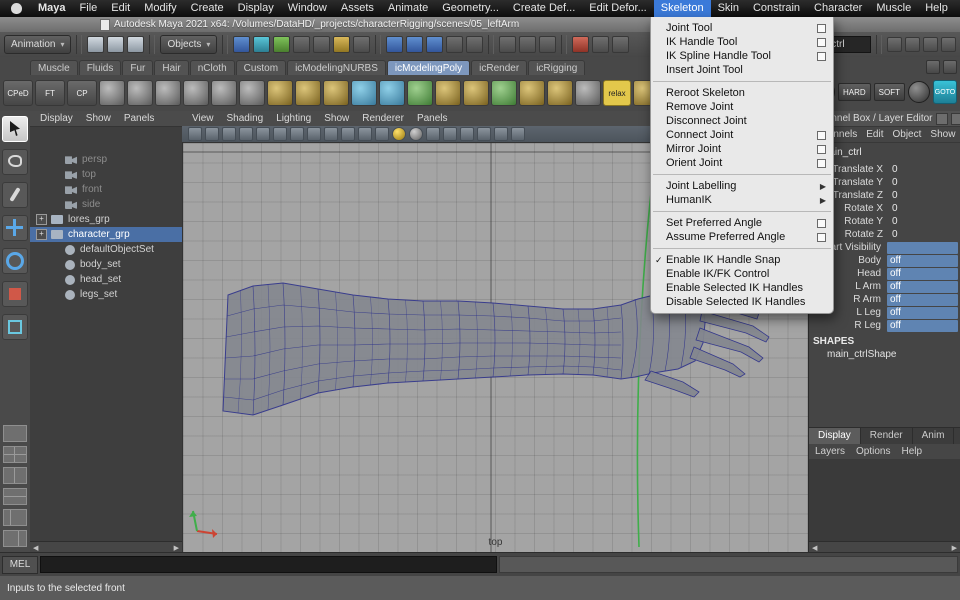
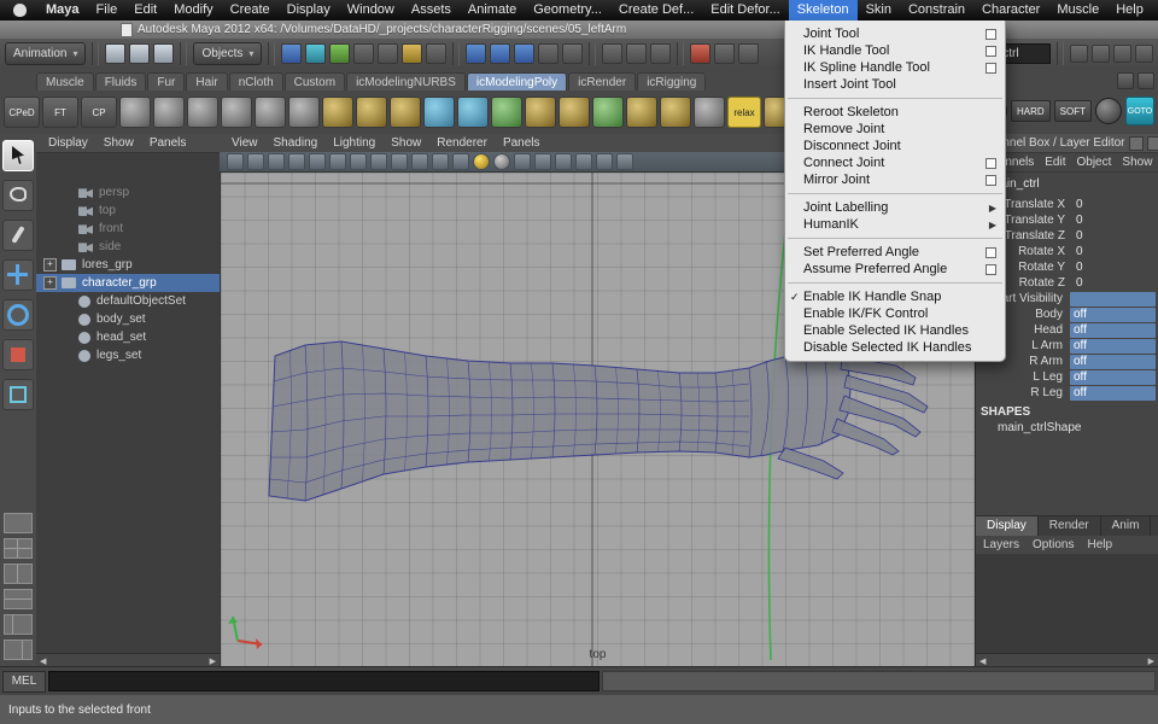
  Maya
  File
  Edit
  Modify
  Create
  Display
  Window
  Assets
  Animate
  Geometry...
  Create Def...
  Edit Defor...
  Skeleton
  Skin
  Constrain
  Character
  Muscle
  Help
- Autodesk Maya 2021 x64: /Volumes/DataHD/_projects/characterRigging/scenes/05_leftArm
+ Autodesk Maya 2012 x64: /Volumes/DataHD/_projects/characterRigging/scenes/05_leftArm
  Animation
  ▾
  Objects
  ▾
  Muscle
  Fluids
  Fur
  Hair
  nCloth
  Custom
  icModelingNURBS
  icModelingPoly
  icRender
  icRigging
  CPeD
  FT
  CP
  relax
  HARD
  SOFT
  Display
  Show
  Panels
  persp
  top
  front
  side
  lores_grp
  character_grp
  defaultObjectSet
  body_set
  head_set
  legs_set
  View
  Shading
  Lighting
  Show
  Renderer
  Panels
  top
  nnel Box / Layer Editor
  Edit
  Object
  Show
  in_ctrl
  Translate X
  0
  Translate Y
  0
  Translate Z
  0
  Rotate X
  0
  Rotate Y
  0
  Rotate Z
  0
  rt Visibility
  Body
  off
  Head
  off
  L Arm
  off
  R Arm
  off
  L Leg
  off
  R Leg
  off
  SHAPES
  main_ctrlShape
  Display
  Render
  Anim
  Layers
  Options
  Help
  MEL
  Inputs to the selected front
  Joint Tool
  IK Handle Tool
  IK Spline Handle Tool
  Insert Joint Tool
  Reroot Skeleton
  Remove Joint
  Disconnect Joint
  Connect Joint
  Mirror Joint
- Orient Joint
  Joint Labelling
  ▶
  HumanIK
  ▶
  Set Preferred Angle
  Assume Preferred Angle
  ✓
  Enable IK Handle Snap
  Enable IK/FK Control
  Enable Selected IK Handles
  Disable Selected IK Handles
